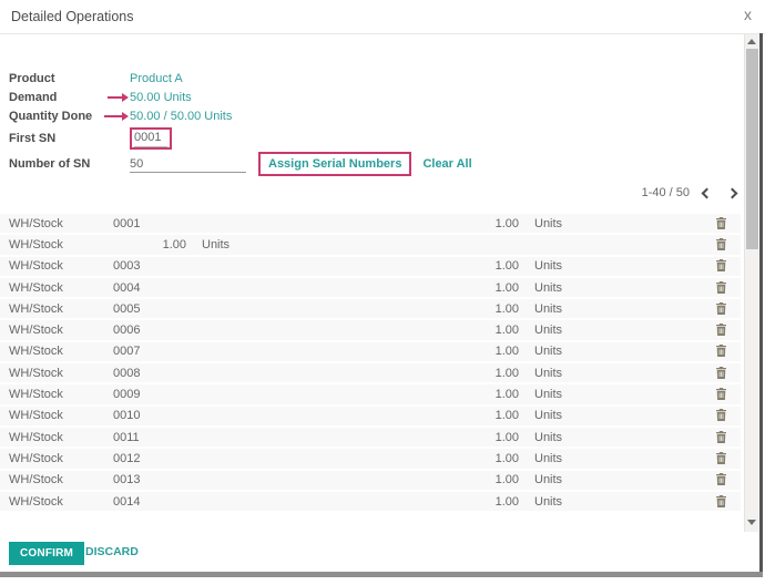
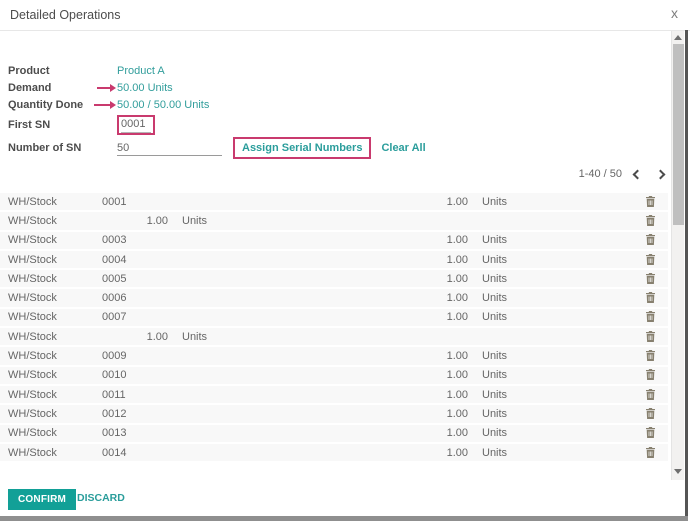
  Detailed Operations
  x
  Product
  Product A
  Demand
  50.00 Units
  Quantity Done
  50.00 / 50.00 Units
  First SN
  0001
  Number of SN
  50
  Assign Serial Numbers
  Clear All
  1-40 / 50
  WH/Stock
  0001
  1.00
  Units
  WH/Stock
  1.00
  Units
  WH/Stock
  0003
  1.00
  Units
  WH/Stock
  0004
  1.00
  Units
  WH/Stock
  0005
  1.00
  Units
  WH/Stock
  0006
  1.00
  Units
  WH/Stock
  0007
  1.00
  Units
  WH/Stock
- 0008
  1.00
  Units
  WH/Stock
  0009
  1.00
  Units
  WH/Stock
  0010
  1.00
  Units
  WH/Stock
  0011
  1.00
  Units
  WH/Stock
  0012
  1.00
  Units
  WH/Stock
  0013
  1.00
  Units
  WH/Stock
  0014
  1.00
  Units
  CONFIRM
  DISCARD
